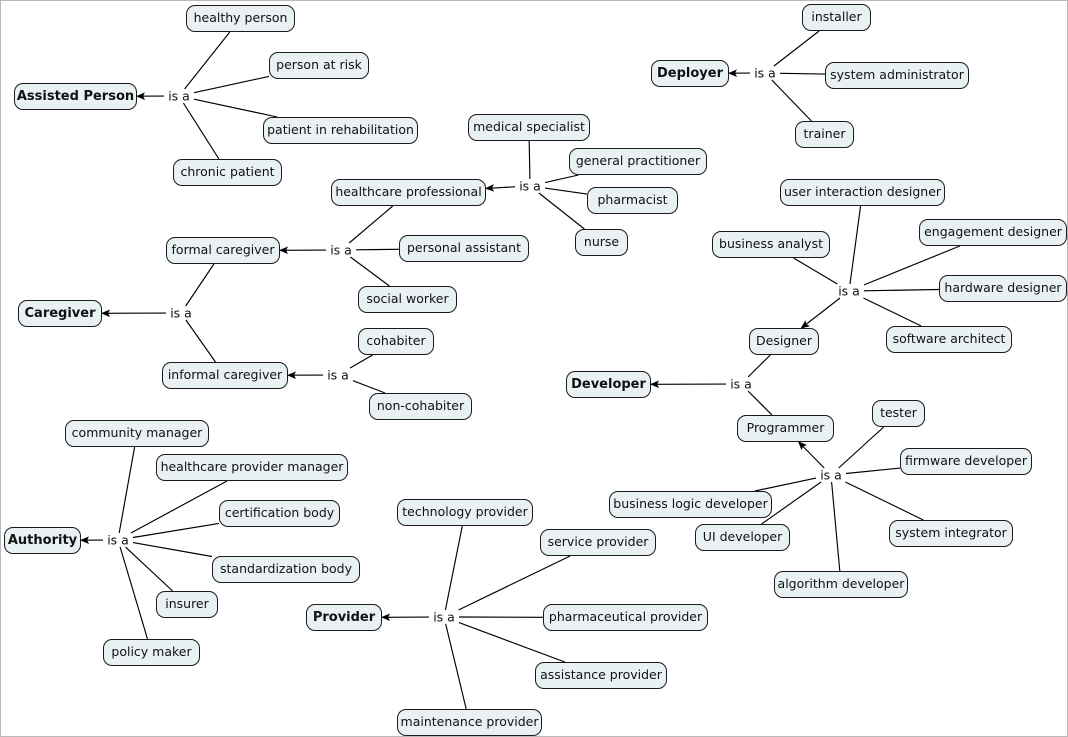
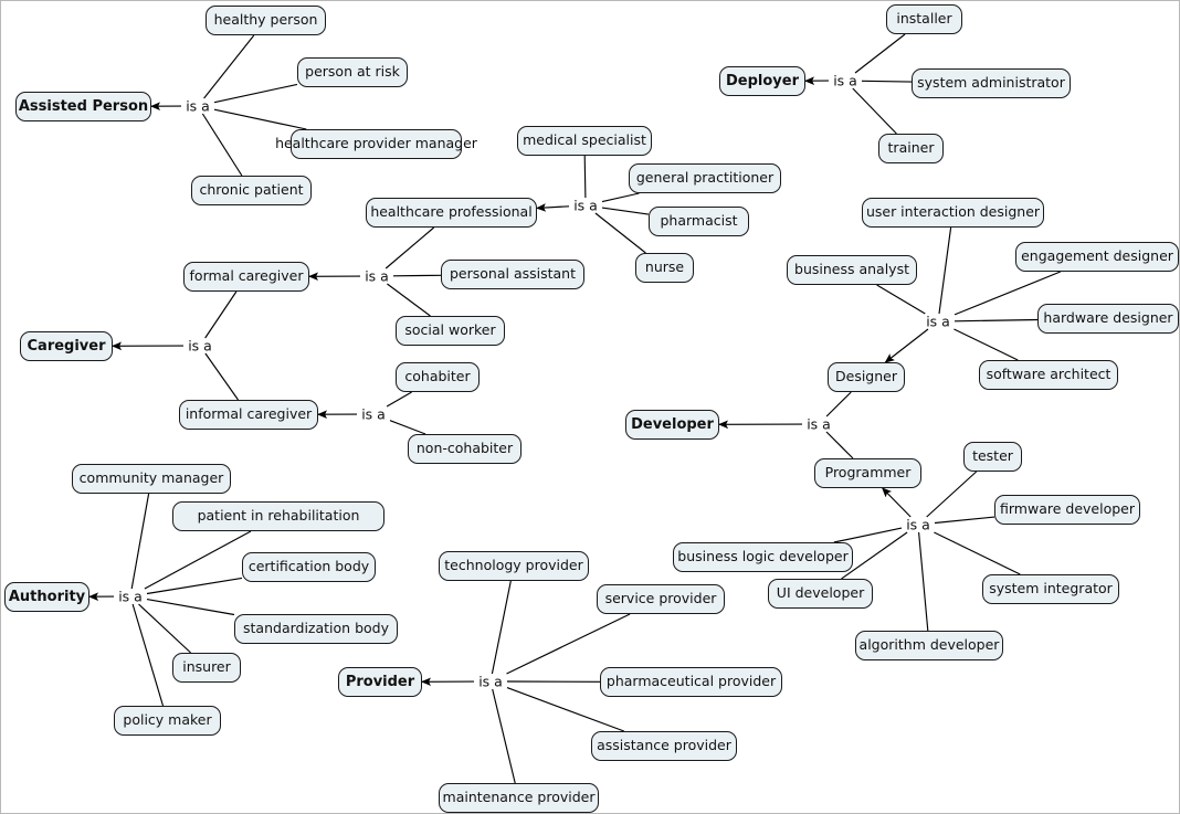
  Assisted Person
  healthy person
  person at risk
- patient in rehabilitation
+ healthcare provider manager
  chronic patient
  medical specialist
  healthcare professional
  general practitioner
  pharmacist
  nurse
  formal caregiver
  personal assistant
  social worker
  Caregiver
  informal caregiver
  cohabiter
  non-cohabiter
  community manager
- healthcare provider manager
+ patient in rehabilitation
  certification body
  Authority
  standardization body
  insurer
  policy maker
  technology provider
  service provider
  Provider
  pharmaceutical provider
  assistance provider
  maintenance provider
  installer
  Deployer
  system administrator
  trainer
  user interaction designer
  business analyst
  engagement designer
  hardware designer
  software architect
  Designer
  Developer
  Programmer
  tester
  firmware developer
  business logic developer
  system integrator
  UI developer
  algorithm developer
  is a
  is a
  is a
  is a
  is a
  is a
  is a
  is a
  is a
  is a
  is a
